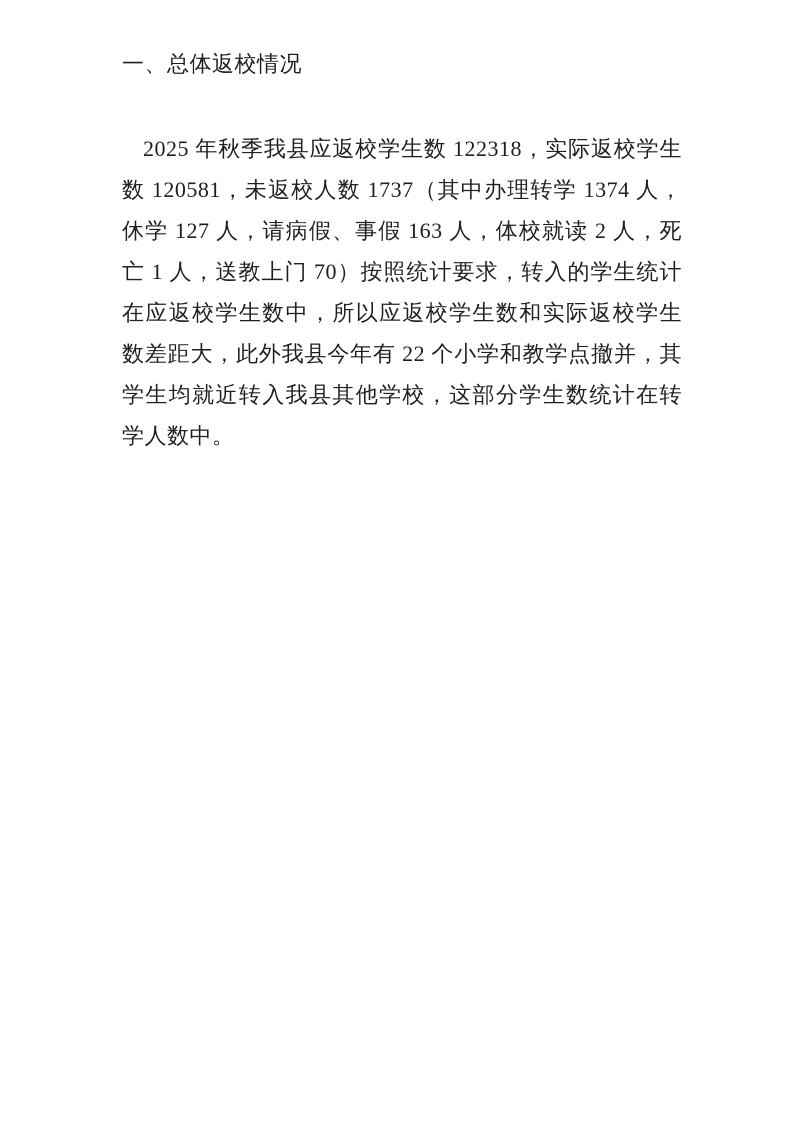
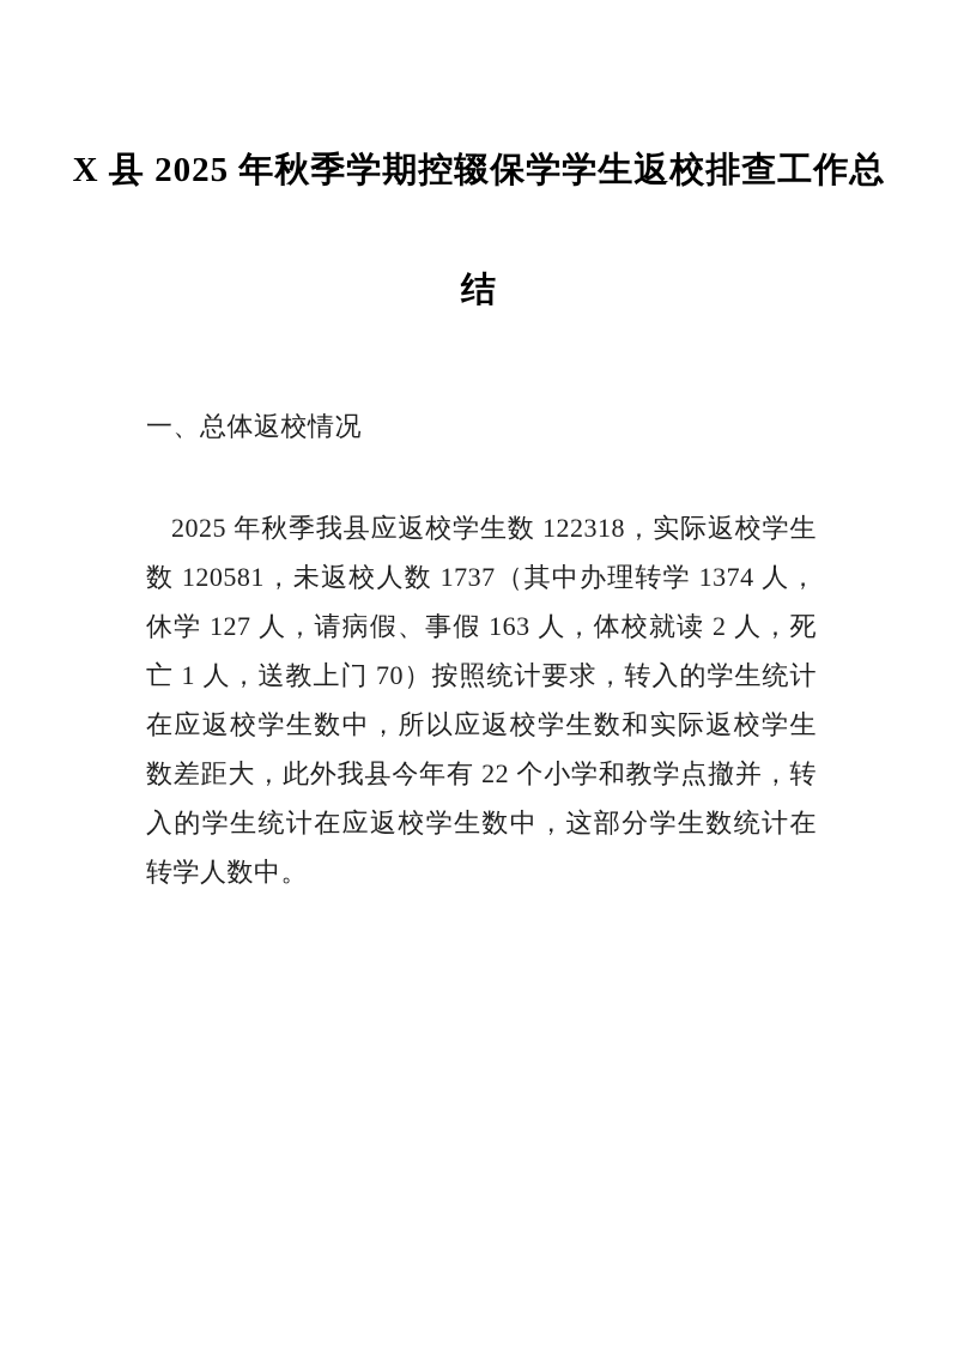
+ X 县 2025 年秋季学期控辍保学学生返校排查工作总
+ 结
  一、总体返校情况
- 2025 年秋季我县应返校学生数 122318，实际返校学生数 120581，未返校人数 1737（其中办理转学 1374 人，休学 127 人，请病假、事假 163 人，体校就读 2 人，死亡 1 人，送教上门 70）按照统计要求，转入的学生统计在应返校学生数中，所以应返校学生数和实际返校学生数差距大，此外我县今年有 22 个小学和教学点撤并，其学生均就近转入我县其他学校，这部分学生数统计在转学人数中。
+ 2025 年秋季我县应返校学生数 122318，实际返校学生数 120581，未返校人数 1737（其中办理转学 1374 人，休学 127 人，请病假、事假 163 人，体校就读 2 人，死亡 1 人，送教上门 70）按照统计要求，转入的学生统计在应返校学生数中，所以应返校学生数和实际返校学生数差距大，此外我县今年有 22 个小学和教学点撤并，转入的学生统计在应返校学生数中，这部分学生数统计在转学人数中。
